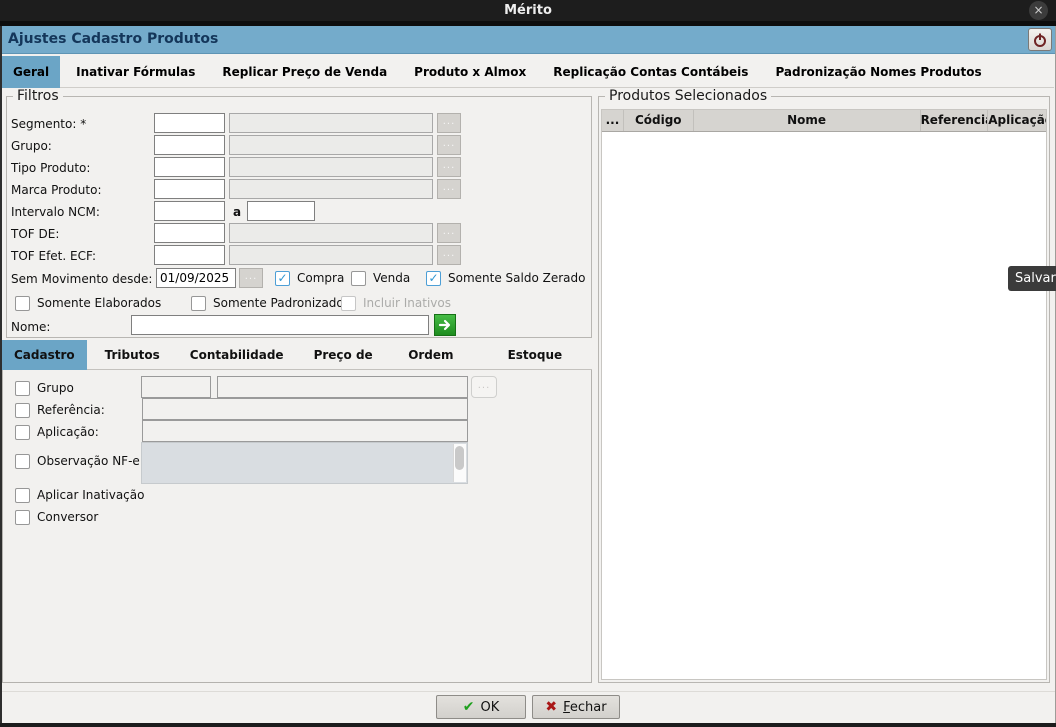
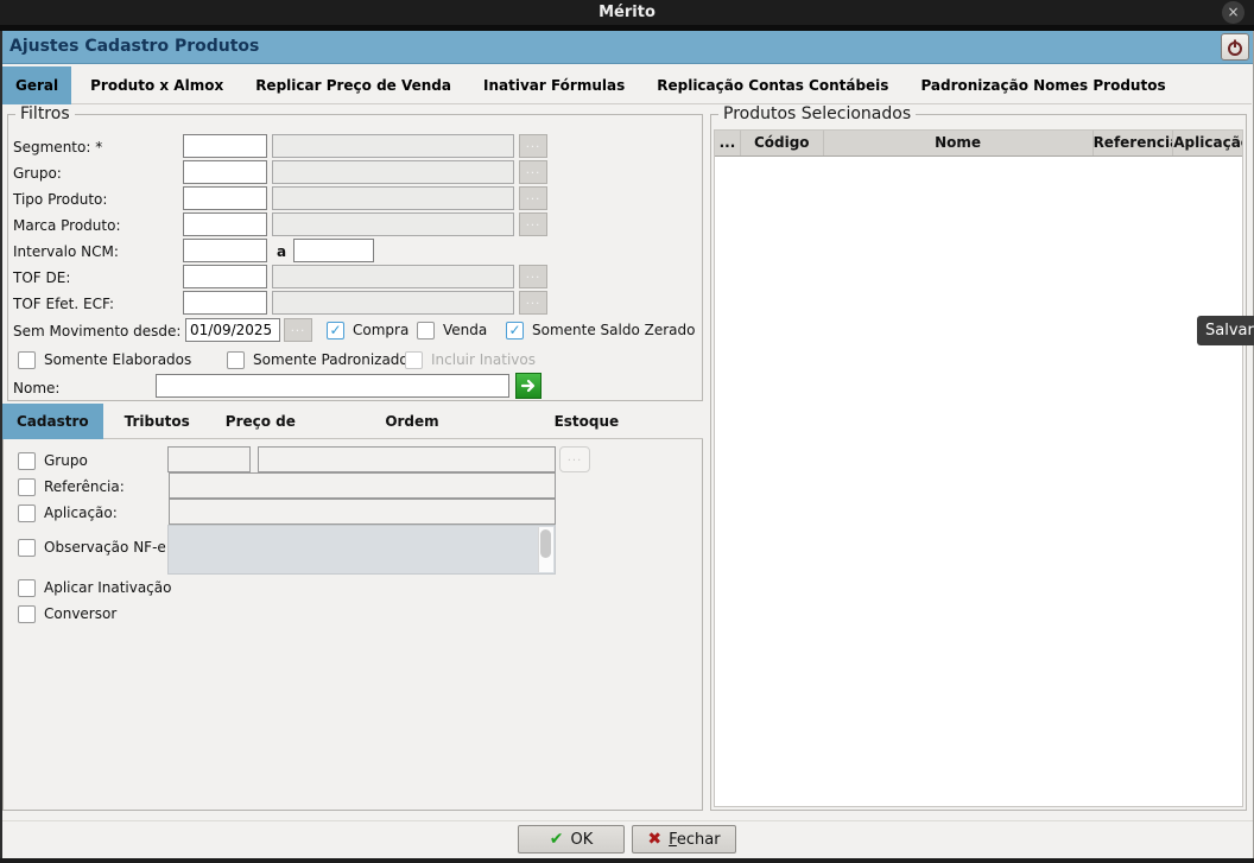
  Mérito
  ×
  Ajustes Cadastro Produtos
  Geral
- Inativar Fórmulas
+ Produto x Almox
  Replicar Preço de Venda
- Produto x Almox
+ Inativar Fórmulas
  Replicação Contas Contábeis
  Padronização Nomes Produtos
  Filtros
  Segmento: *
  ...
  Grupo:
  ...
  Tipo Produto:
  ...
  Marca Produto:
  ...
  Intervalo NCM:
  a
  TOF DE:
  ...
  TOF Efet. ECF:
  ...
  Sem Movimento desde:
  01/09/2025
  ...
  Compra
  Venda
  Somente Saldo Zerado
  Somente Elaborados
  Somente Padronizad
  Incluir Inativos
  Nome:
  Cadastro
  Tributos
- Contabilidade
  Grupo
  ...
  Referência:
  Aplicação:
  Observação NF-e
  Aplicar Inativação
  Conversor
  Produtos Selecionados
  ...
  Código
  Nome
  Referenci
  Aplicaçã
  Salvar
  ✔
  OK
  ✖
  Fechar
